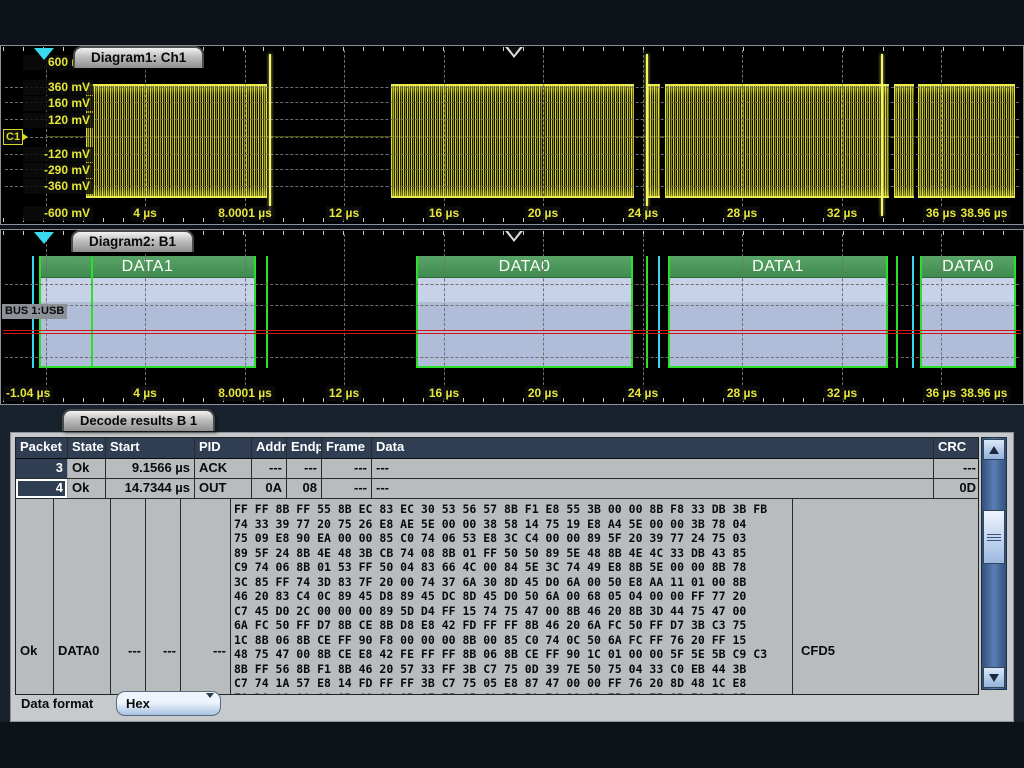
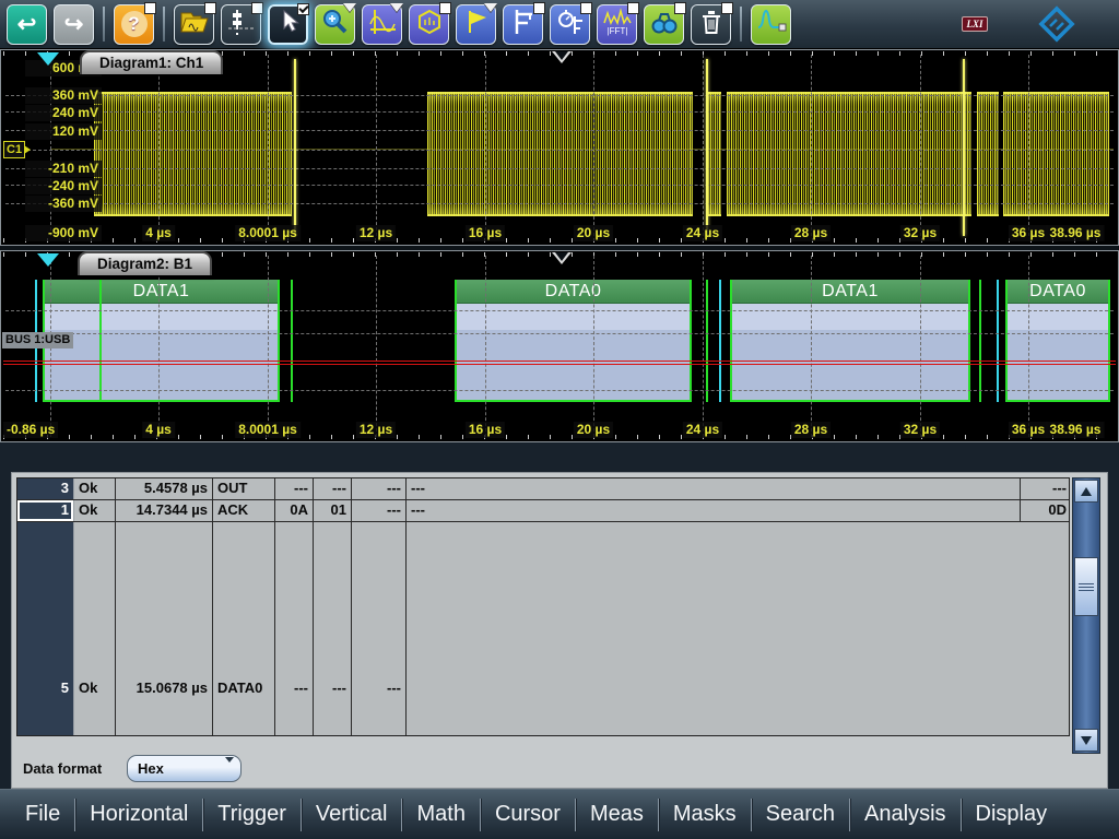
+ ↩
+ ↪
+ ?
+ |FFT|
+ LXI
  Diagram1: Ch1
- -600 mV
+ -900 mV
  C1
  360 mV
- 160 mV
+ 240 mV
  120 mV
- -120 mV
+ -210 mV
- -290 mV
+ -240 mV
  -360 mV
  4 µs
  8.0001 µs
  12 µs
  16 µs
  20 µs
  24 µs
  28 µs
  32 µs
  36 µs
  38.96 µs
  Diagram2: B1
  BUS 1:USB
- -1.04 µs
+ -0.86 µs
  DATA1
  DATA0
  DATA1
  DATA0
  4 µs
  8.0001 µs
  12 µs
  16 µs
  20 µs
  24 µs
  28 µs
  32 µs
  36 µs
  38.96 µs
- Decode results B 1
- Packet
- State
- Start
- PID
- Addr
- Endp
- Frame
- Data
- CRC
  3
  Ok
- 9.1566 µs
+ 5.4578 µs
- ACK
+ OUT
  ---
  ---
  ---
  ---
  ---
- 4
+ 1
  Ok
  14.7344 µs
- OUT
+ ACK
  0A
- 08
+ 01
  ---
  ---
  0D
+ 5
  Ok
+ 15.0678 µs
  DATA0
  ---
  ---
  ---
- FF FF 8B FF 55 8B EC 83 EC 30 53 56 57 8B F1 E8 55 3B 00 00 8B F8 33 DB 3B FB
- 74 33 39 77 20 75 26 E8 AE 5E 00 00 38 58 14 75 19 E8 A4 5E 00 00 3B 78 04
- 75 09 E8 90 EA 00 00 85 C0 74 06 53 E8 3C C4 00 00 89 5F 20 39 77 24 75 03
- 89 5F 24 8B 4E 48 3B CB 74 08 8B 01 FF 50 50 89 5E 48 8B 4E 4C 33 DB 43 85
- C9 74 06 8B 01 53 FF 50 04 83 66 4C 00 84 5E 3C 74 49 E8 8B 5E 00 00 8B 78
- 3C 85 FF 74 3D 83 7F 20 00 74 37 6A 30 8D 45 D0 6A 00 50 E8 AA 11 01 00 8B
- 46 20 83 C4 0C 89 45 D8 89 45 DC 8D 45 D0 50 6A 00 68 05 04 00 00 FF 77 20
- C7 45 D0 2C 00 00 00 89 5D D4 FF 15 74 75 47 00 8B 46 20 8B 3D 44 75 47 00
- 6A FC 50 FF D7 8B CE 8B D8 E8 42 FD FF FF 8B 46 20 6A FC 50 FF D7 3B C3 75
- 1C 8B 06 8B CE FF 90 F8 00 00 00 8B 00 85 C0 74 0C 50 6A FC FF 76 20 FF 15
- 48 75 47 00 8B CE E8 42 FE FF FF 8B 06 8B CE FF 90 1C 01 00 00 5F 5E 5B C9 C3
- 8B FF 56 8B F1 8B 46 20 57 33 FF 3B C7 75 0D 39 7E 50 75 04 33 C0 EB 44 3B
- C7 74 1A 57 E8 14 FD FF FF 3B C7 75 05 E8 87 47 00 00 FF 76 20 8D 48 1C E8
- CFD5
  Data format
  Hex
+ File
+ Horizontal
+ Trigger
+ Vertical
+ Math
+ Cursor
+ Meas
+ Masks
+ Search
+ Analysis
+ Display
